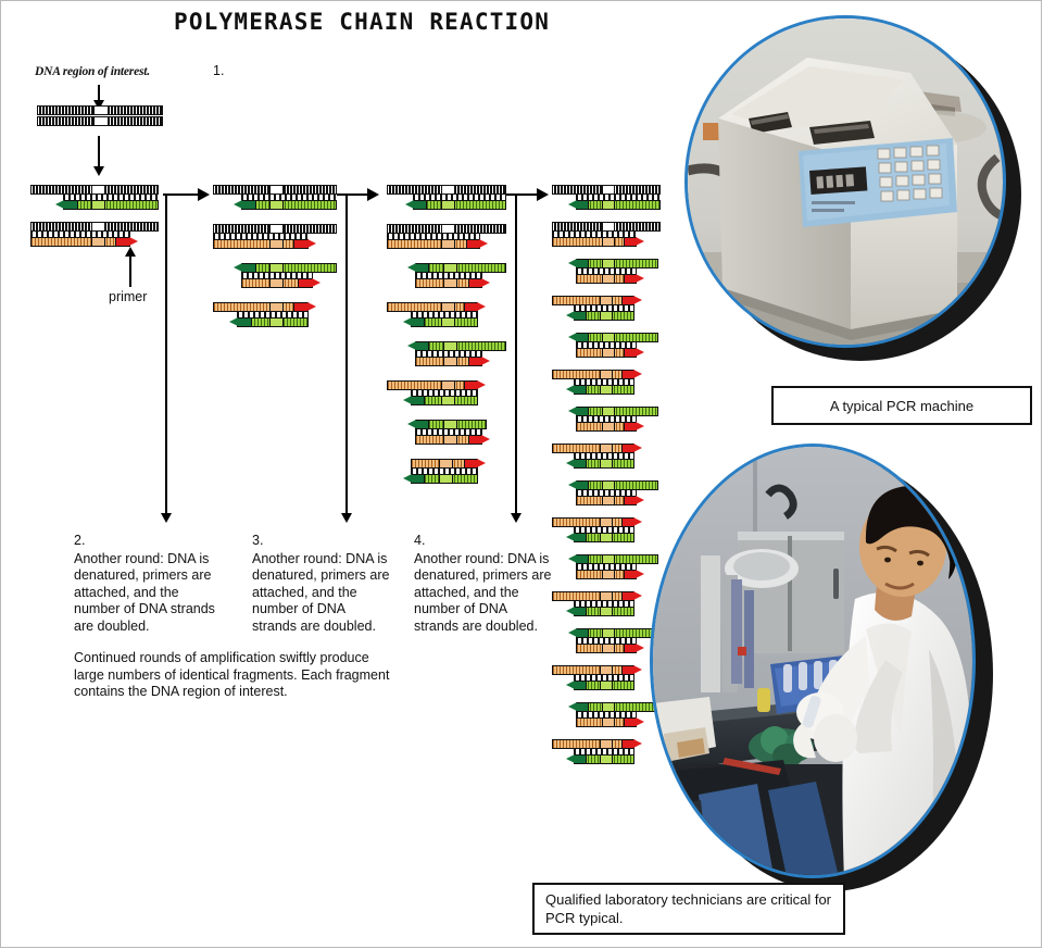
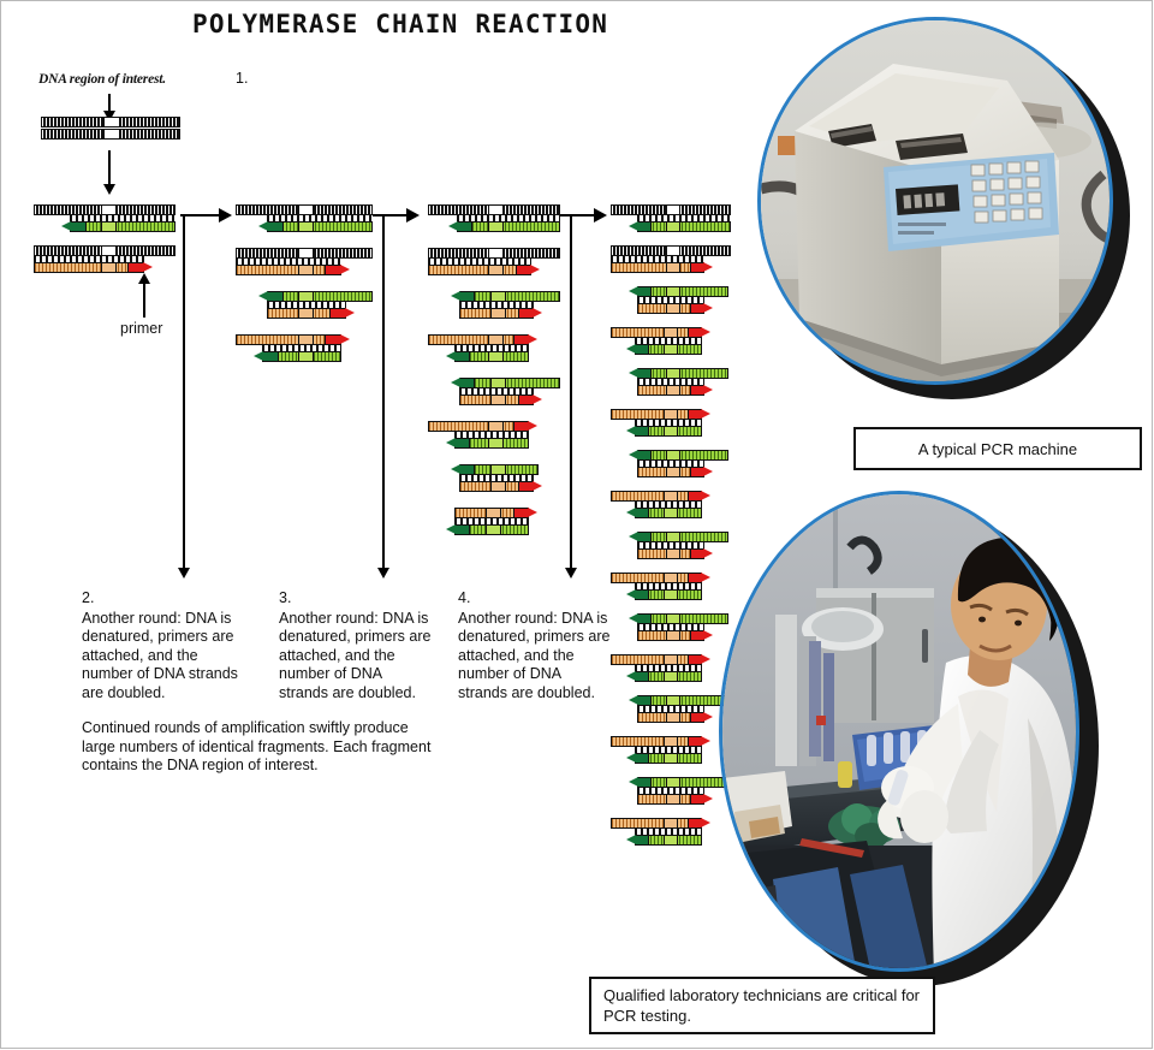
  POLYMERASE CHAIN REACTION
  DNA region of interest.
  1.
  primer
  2.
  Another round: DNA is denatured, primers are attached, and the number of DNA strands are doubled.
  3.
  Another round: DNA is denatured, primers are attached, and the number of DNA strands are doubled.
  4.
  Another round: DNA is denatured, primers are attached, and the number of DNA strands are doubled.
  Continued rounds of amplification swiftly produce large numbers of identical fragments. Each fragment contains the DNA region of interest.
  A typical PCR machine
- Qualified laboratory technicians are critical for PCR typical.
+ Qualified laboratory technicians are critical for PCR testing.
